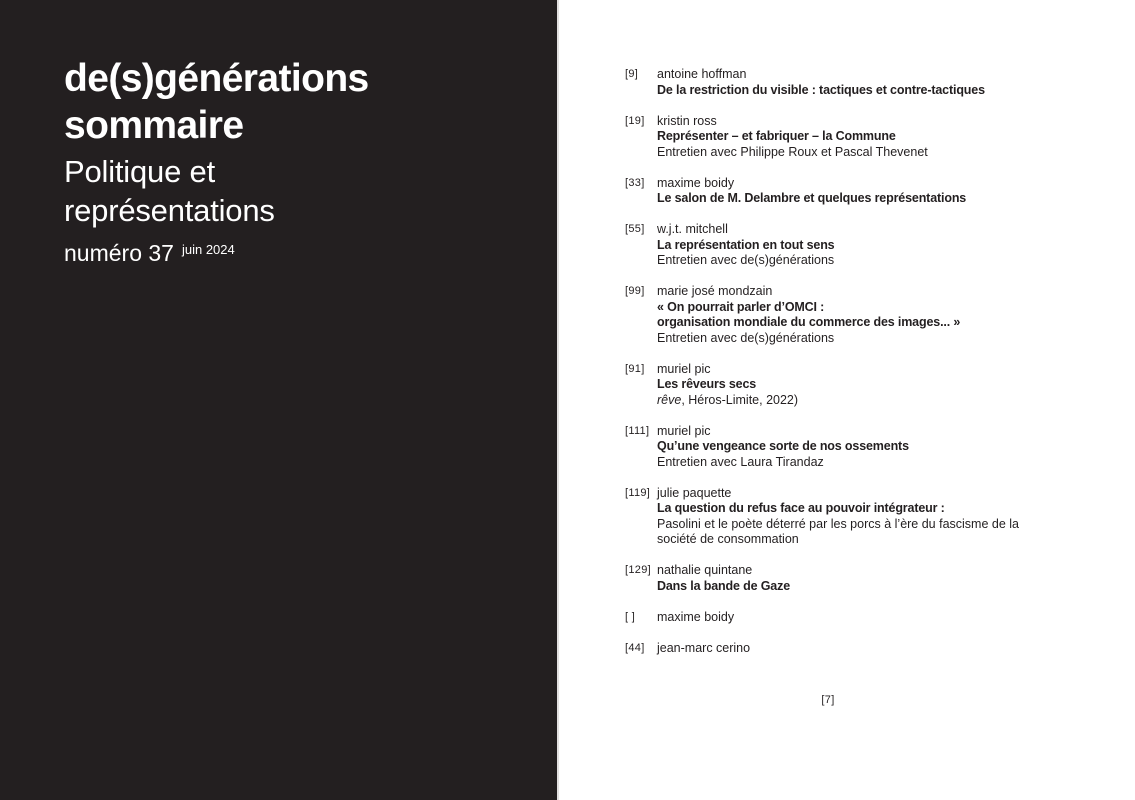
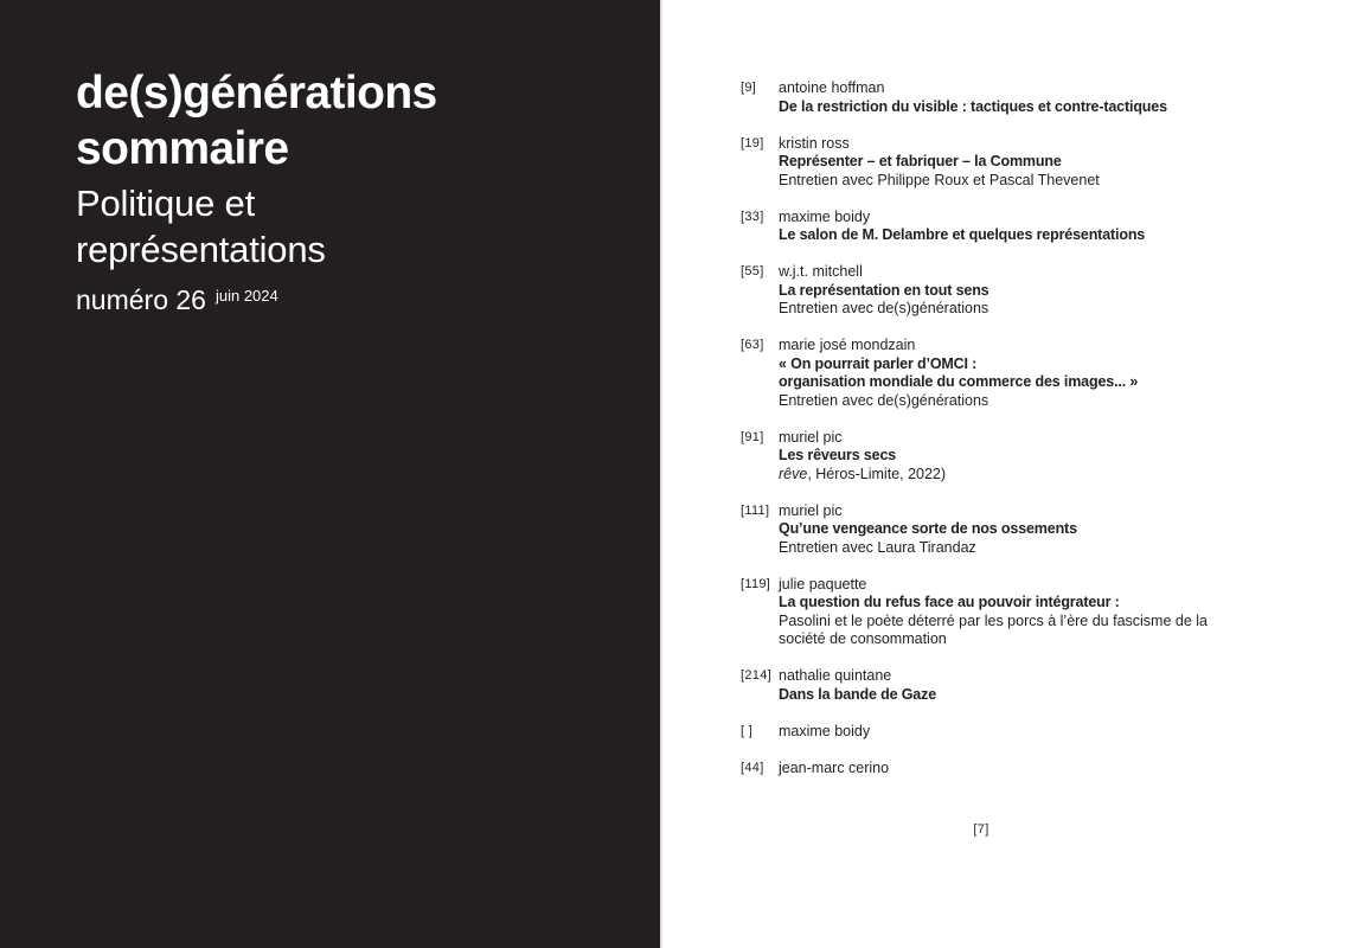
  de(s)générations
  sommaire
  Politique et
  représentations
- numéro 37 juin 2024
+ numéro 26 juin 2024
  [9]
  antoine hoffman
  De la restriction du visible : tactiques et contre-tactiques
  [19]
  kristin ross
  Représenter – et fabriquer – la Commune
  Entretien avec Philippe Roux et Pascal Thevenet
  [33]
  maxime boidy
  Le salon de M. Delambre et quelques représentations
  [55]
  w.j.t. mitchell
  La représentation en tout sens
  Entretien avec de(s)générations
- [99]
+ [63]
  marie josé mondzain
  « On pourrait parler d’OMCI :
  organisation mondiale du commerce des images... »
  Entretien avec de(s)générations
  [91]
  muriel pic
  Les rêveurs secs
  rêve, Héros-Limite, 2022)
  [111]
  muriel pic
  Qu’une vengeance sorte de nos ossements
  Entretien avec Laura Tirandaz
  [119]
  julie paquette
  La question du refus face au pouvoir intégrateur :
  Pasolini et le poète déterré par les porcs à l’ère du fascisme de la
  société de consommation
- [129]
+ [214]
  nathalie quintane
  Dans la bande de Gaze
  [ ]
  maxime boidy
  [44]
  jean-marc cerino
  [7]
